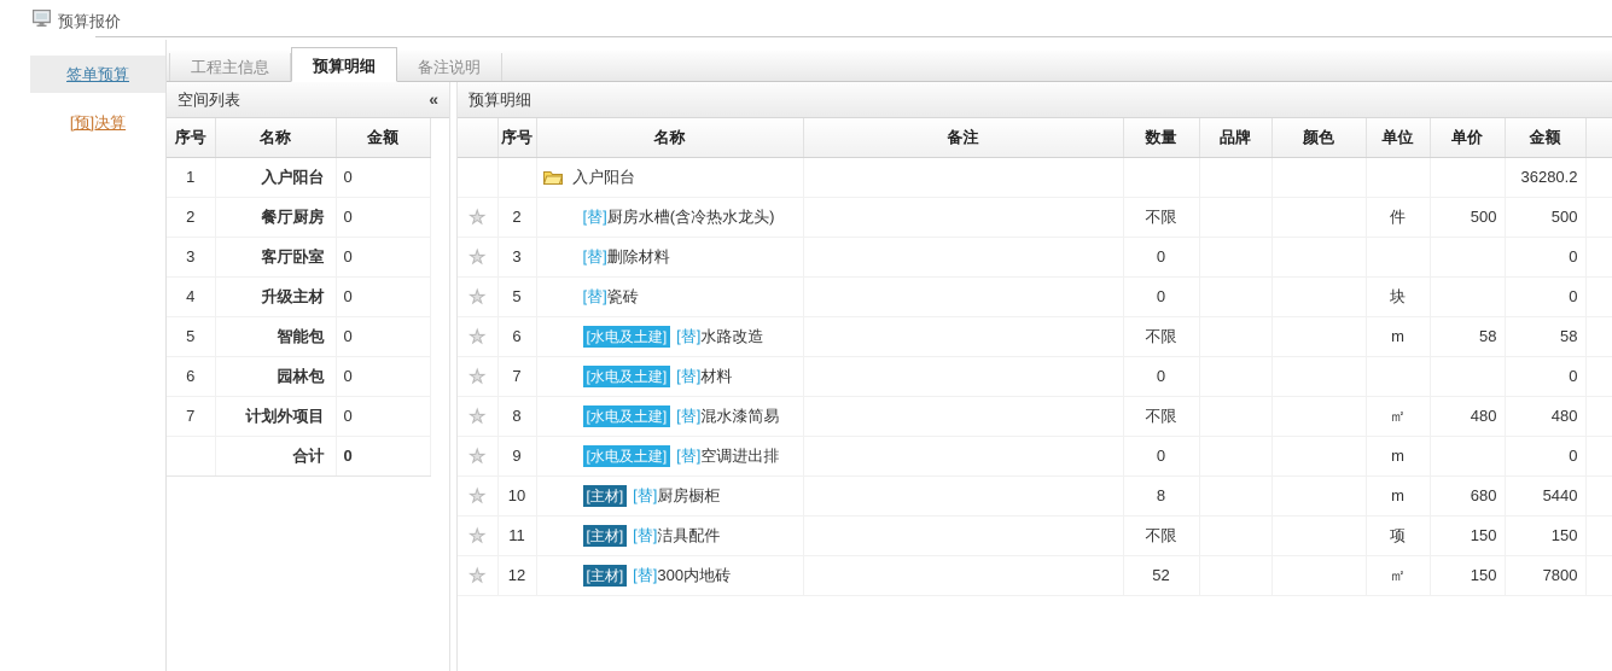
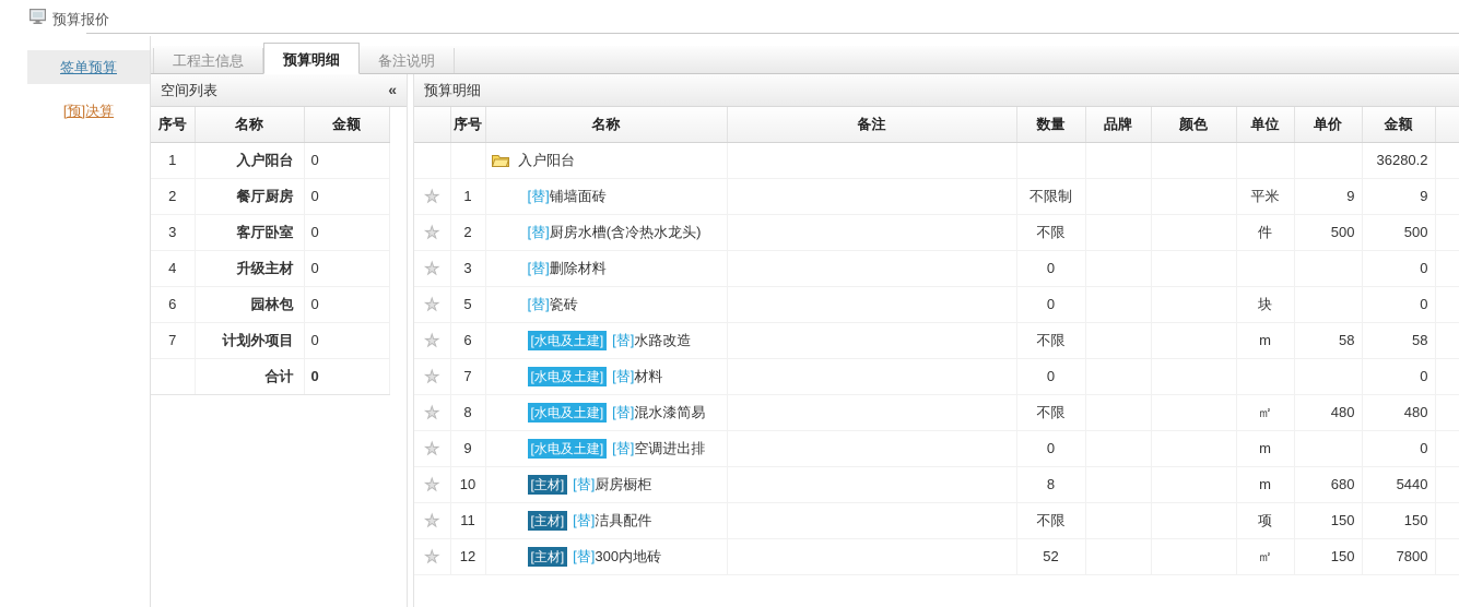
  预算报价
  签单预算
  [预]决算
  工程主信息
  预算明细
  备注说明
  空间列表
  «
  序号	名称	金额
  1	入户阳台	0
  2	餐厅厨房	0
  3	客厅卧室	0
  4	升级主材	0
- 5	智能包	0
  6	园林包	0
  7	计划外项目	0
  	合计	0
  预算明细
  	序号	名称	备注	数量	品牌	颜色	单位	单价	金额
  		入户阳台							36280.2
+ ★	1	[替]铺墙面砖		不限制			平米	9	9
  ★	2	[替]厨房水槽(含冷热水龙头)		不限			件	500	500
  ★	3	[替]删除材料		0					0
  ★	5	[替]瓷砖		0			块		0
  ★	6	[水电及土建] [替]水路改造		不限			m	58	58
  ★	7	[水电及土建] [替]材料		0					0
  ★	8	[水电及土建] [替]混水漆简易		不限			㎡	480	480
  ★	9	[水电及土建] [替]空调进出排		0			m		0
  ★	10	[主材] [替]厨房橱柜		8			m	680	5440
  ★	11	[主材] [替]洁具配件		不限			项	150	150
  ★	12	[主材] [替]300内地砖		52			㎡	150	7800
